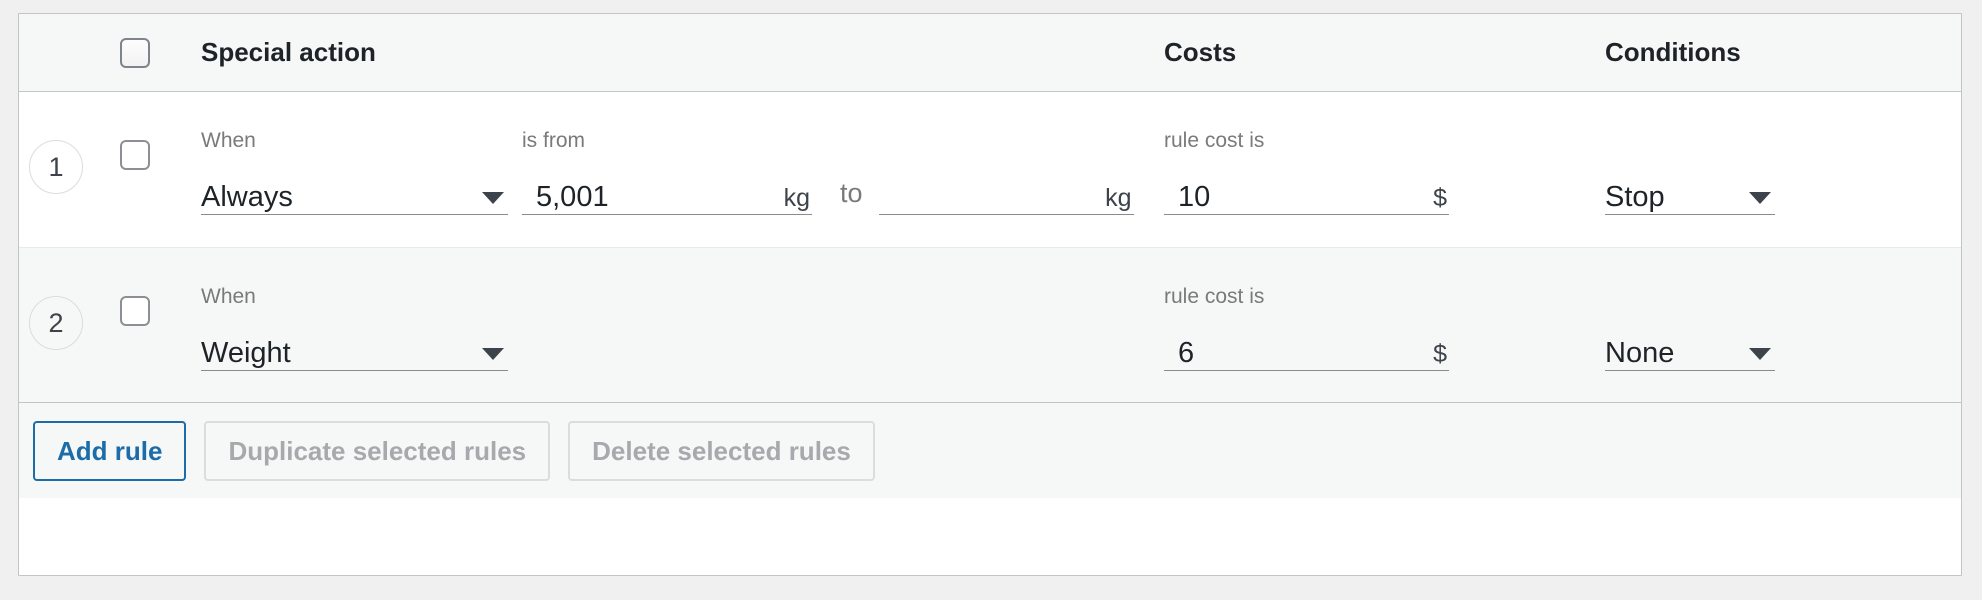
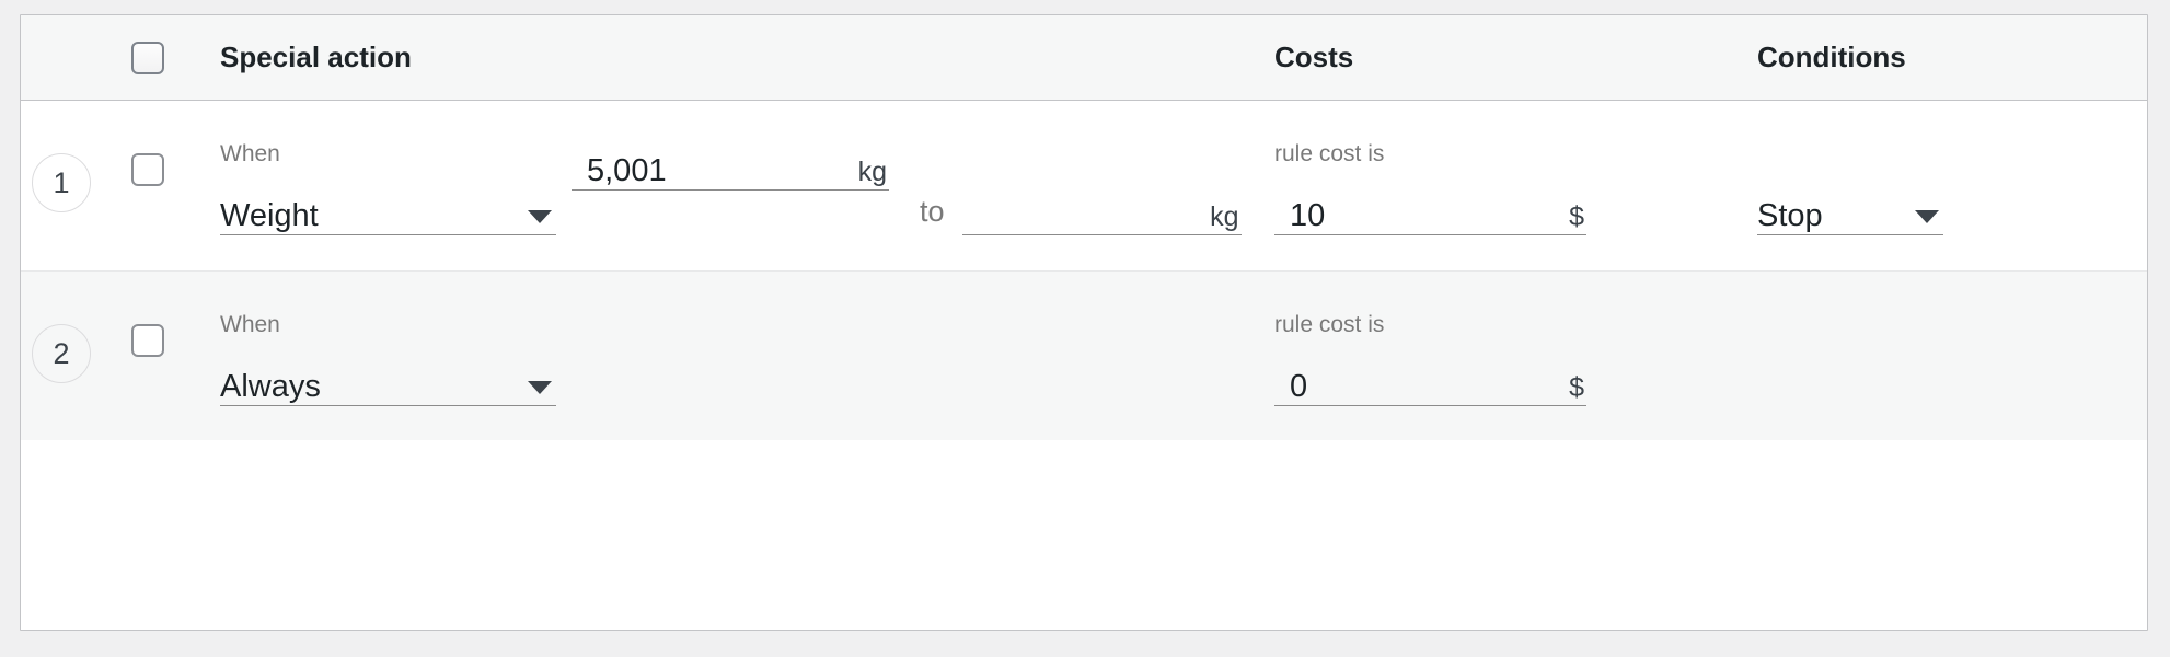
  Special action
  Costs
  Conditions
  1
  When
- Always
+ Weight
- is from
  5,001
  kg
  to
  kg
  rule cost is
  10
  $
  Stop
  2
  When
- Weight
+ Always
  rule cost is
- 6
+ 0
  $
- None
- Add rule
- Duplicate selected rules
- Delete selected rules
